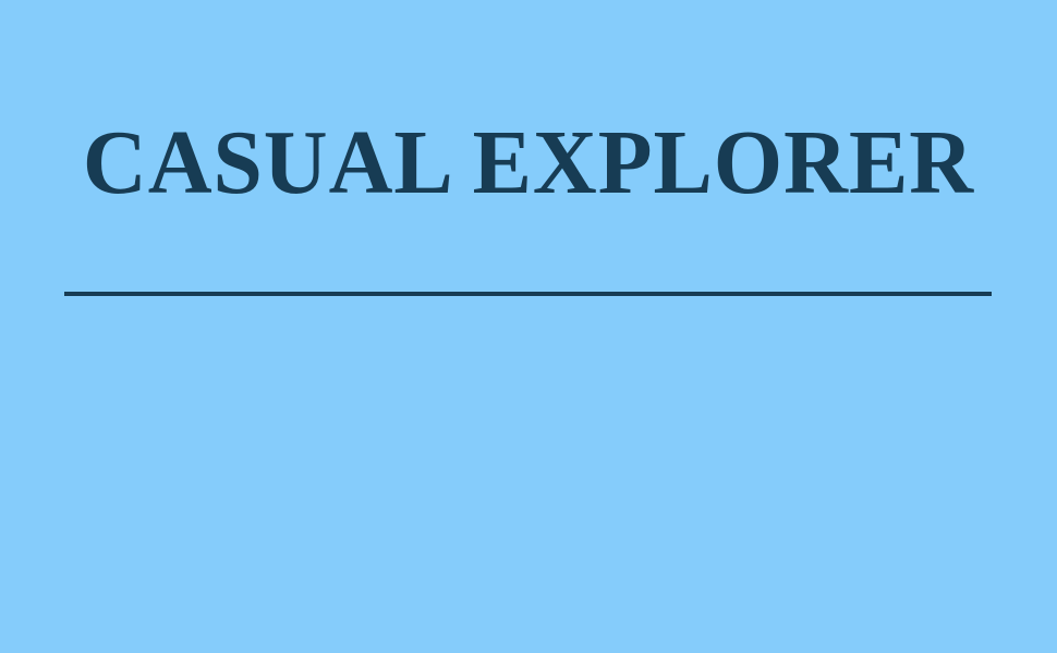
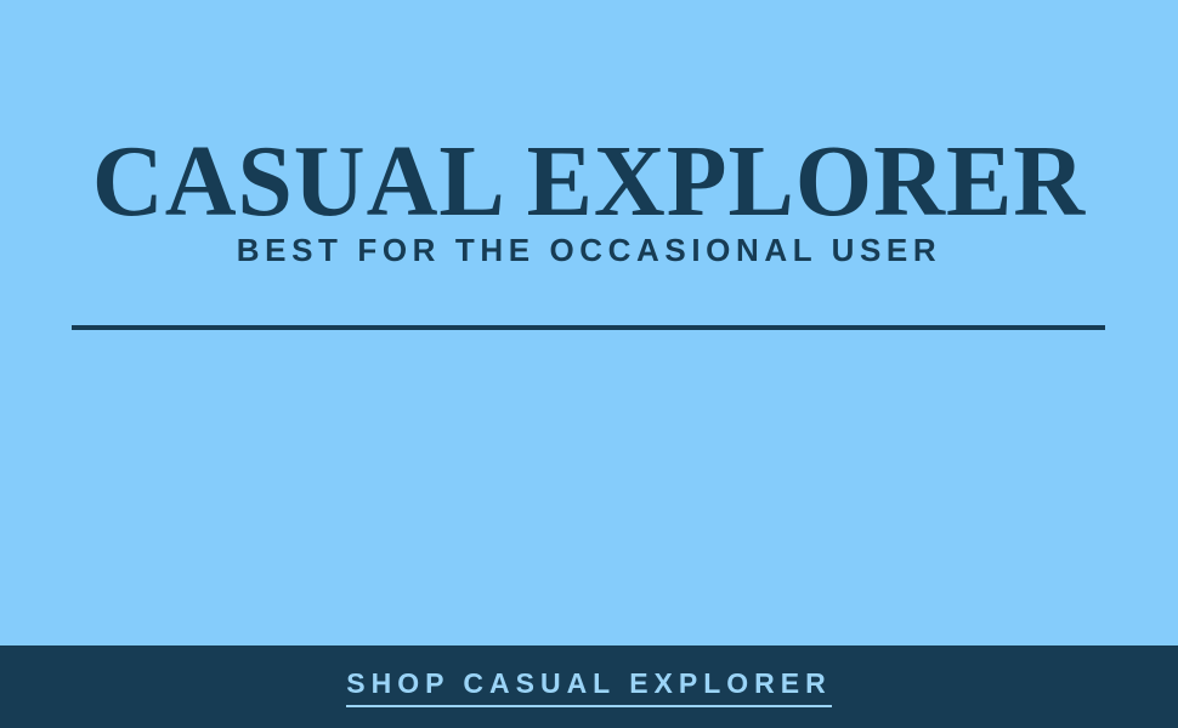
  CASUAL EXPLORER
+ BEST FOR THE OCCASIONAL USER
+ SHOP CASUAL EXPLORER
